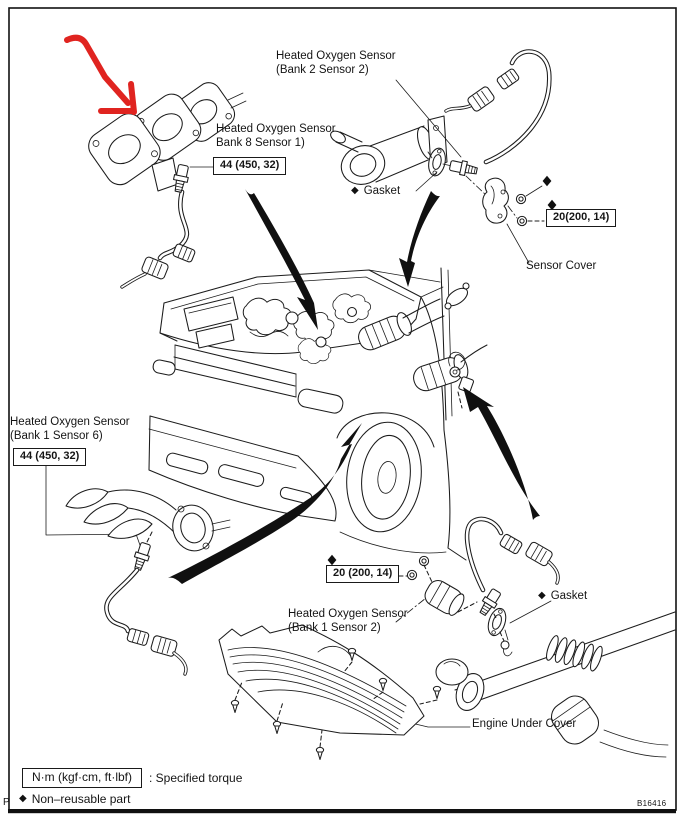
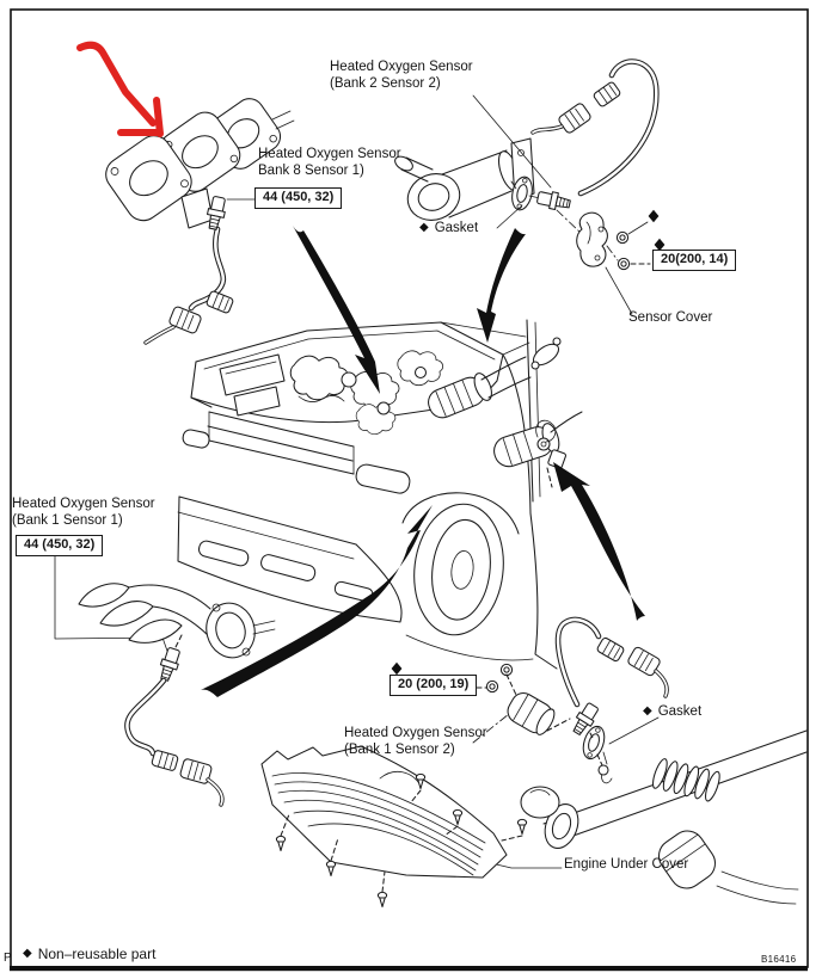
  Heated Oxygen Sensor
  (Bank 2 Sensor 2)
  Heated Oxygen Sensor
  Bank 8 Sensor 1)
  44 (450, 32)
  ◆
  Gasket
  20(200, 14)
  Sensor Cover
  Heated Oxygen Sensor
- (Bank 1 Sensor 6)
+ (Bank 1 Sensor 1)
  44 (450, 32)
- 20 (200, 14)
+ 20 (200, 19)
  Heated Oxygen Sensor
  (Bank 1 Sensor 2)
  ◆
  Gasket
  Engine Under Cover
- N·m (kgf·cm, ft·lbf)
- : Specified torque
  ◆
  Non–reusable part
  P
  B16416
